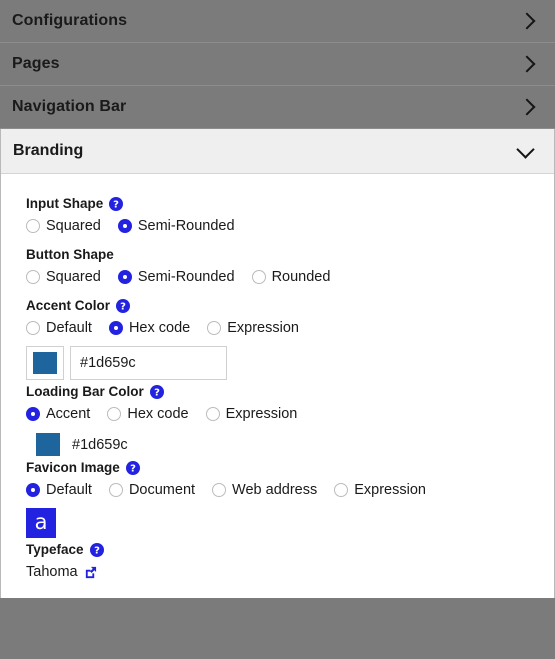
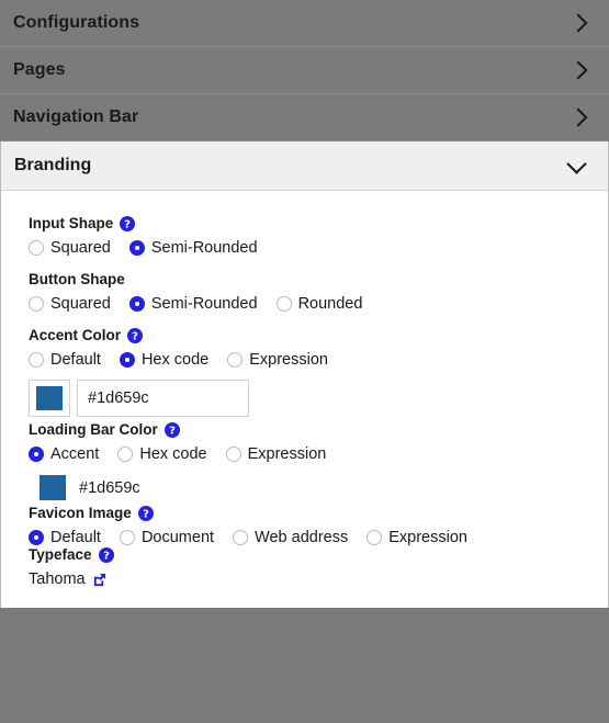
  Configurations
  Pages
  Navigation Bar
  Branding
  Input Shape
  ?
  Squared
  Semi-Rounded
  Button Shape
  Squared
  Semi-Rounded
  Rounded
  Accent Color
  ?
  Default
  Hex code
  Expression
  #1d659c
  Loading Bar Color
  ?
  Accent
  Hex code
  Expression
  #1d659c
  Favicon Image
  ?
  Default
  Document
  Web address
  Expression
- a
  Typeface
  ?
  Tahoma
